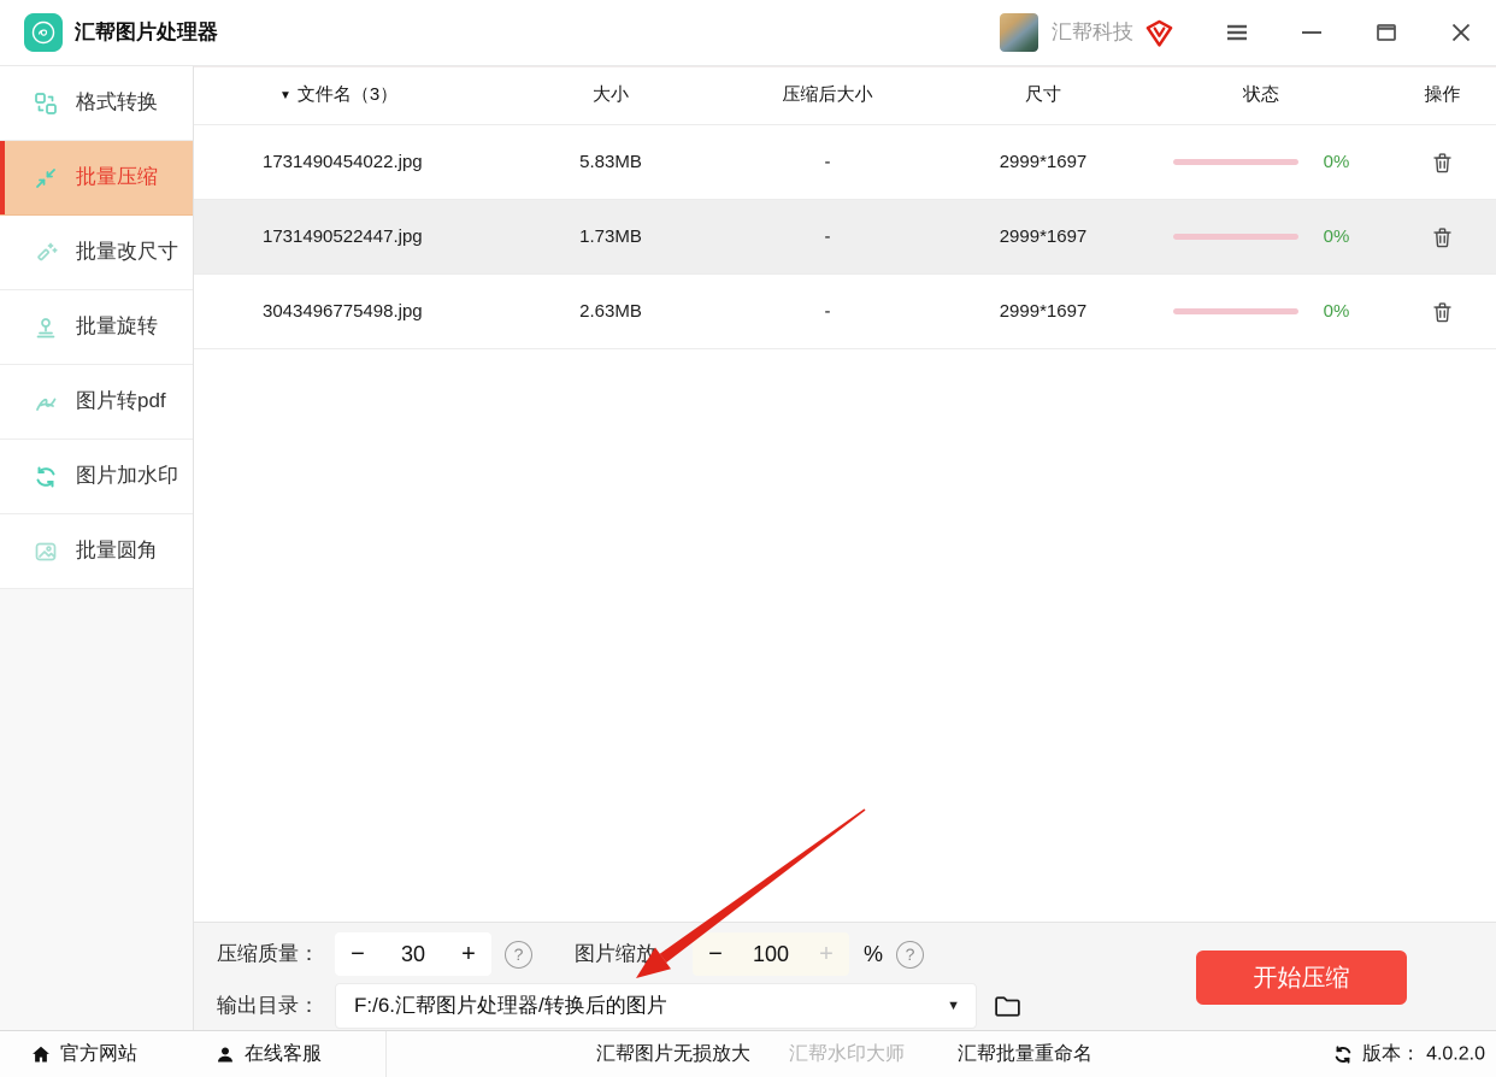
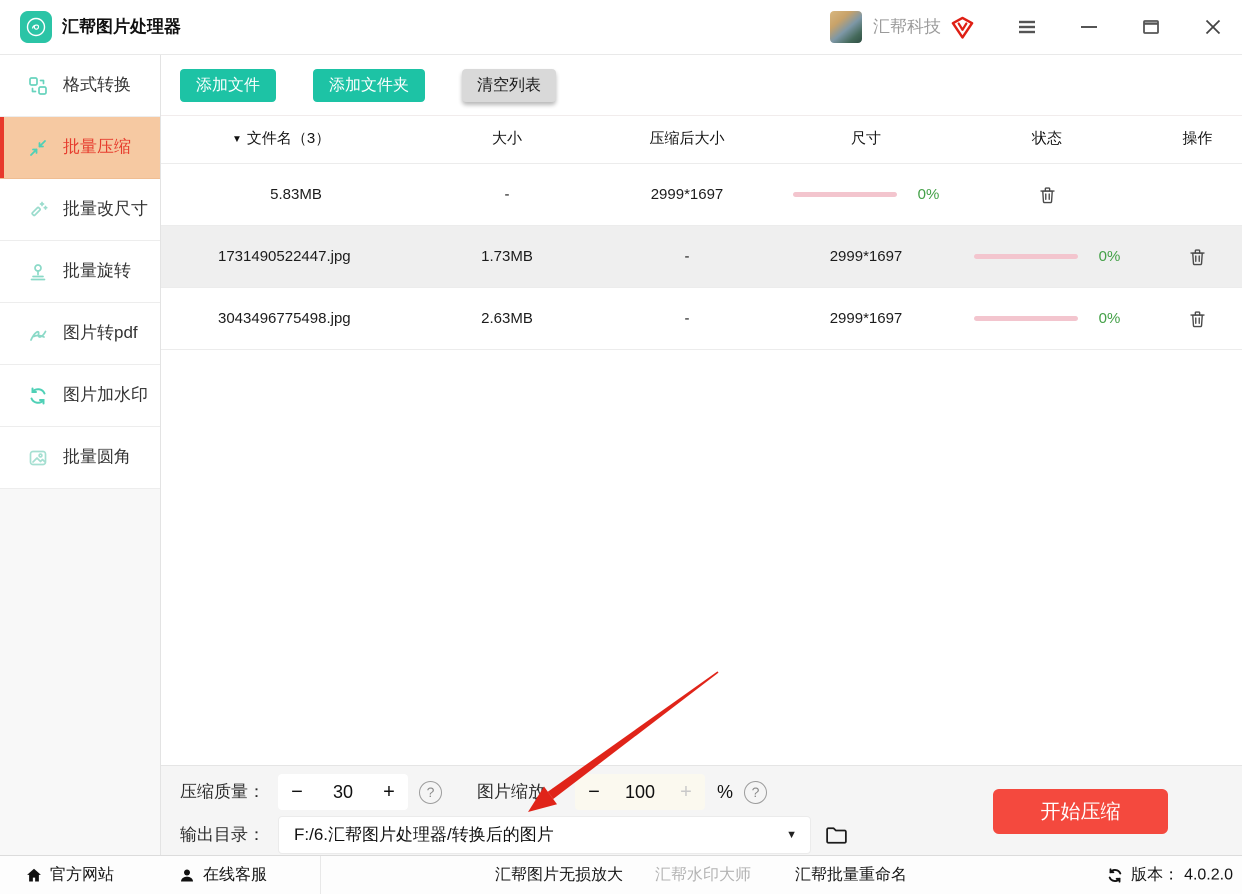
  汇帮图片处理器
  汇帮科技
  格式转换
  批量压缩
  批量改尺寸
  批量旋转
  图片转pdf
  图片加水印
  批量圆角
+ 添加文件
+ 添加文件夹
+ 清空列表
  ▼
  文件名（3）
  大小
  压缩后大小
  尺寸
  状态
  操作
- 1731490454022.jpg
  5.83MB
  -
  2999*1697
  0%
  1731490522447.jpg
  1.73MB
  -
  2999*1697
  0%
  3043496775498.jpg
  2.63MB
  -
  2999*1697
  0%
  压缩质量：
  −
  30
  +
  ?
  图片缩放
  −
  100
  +
  %
  ?
  输出目录：
  F:/6.汇帮图片处理器/转换后的图片
  ▼
  开始压缩
  官方网站
  在线客服
  汇帮图片无损放大
  汇帮水印大师
  汇帮批量重命名
  版本：
  4.0.2.0
